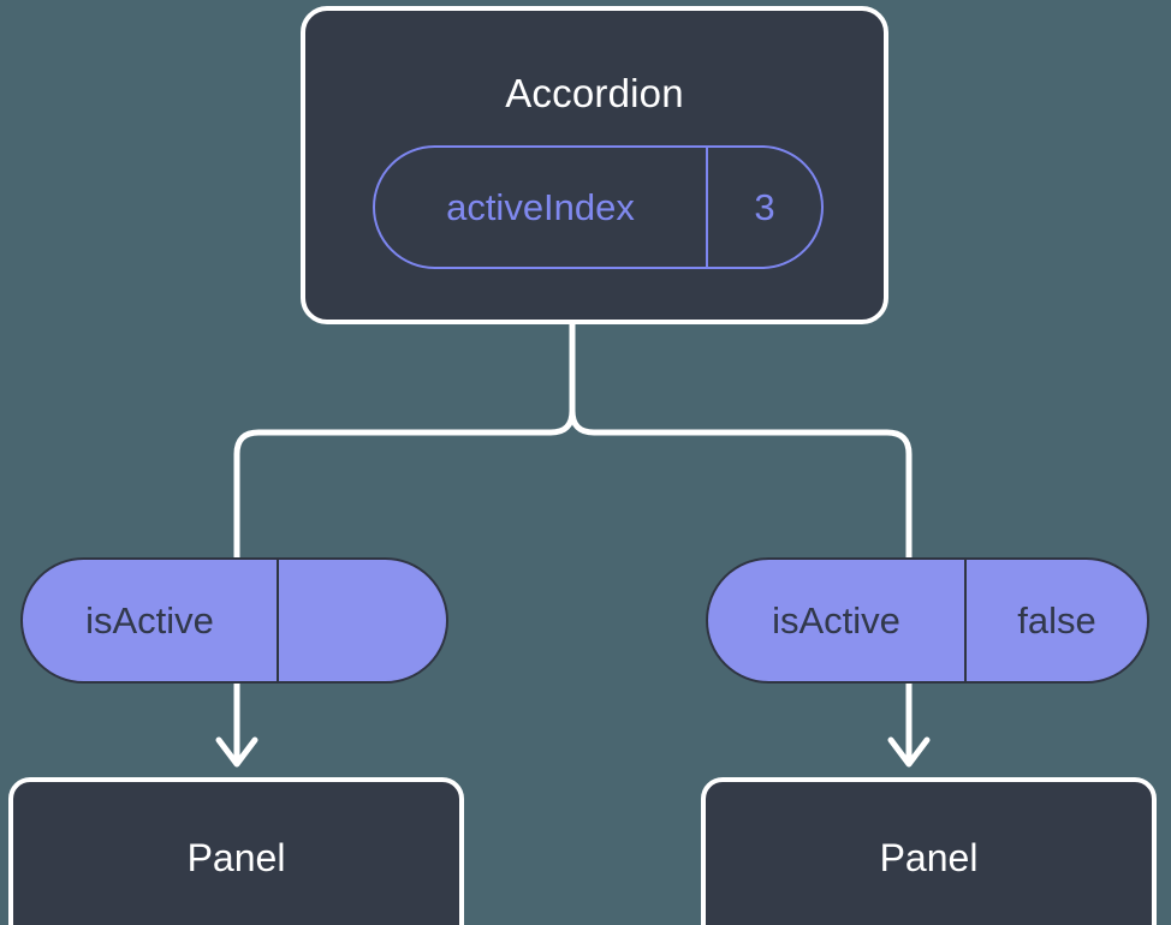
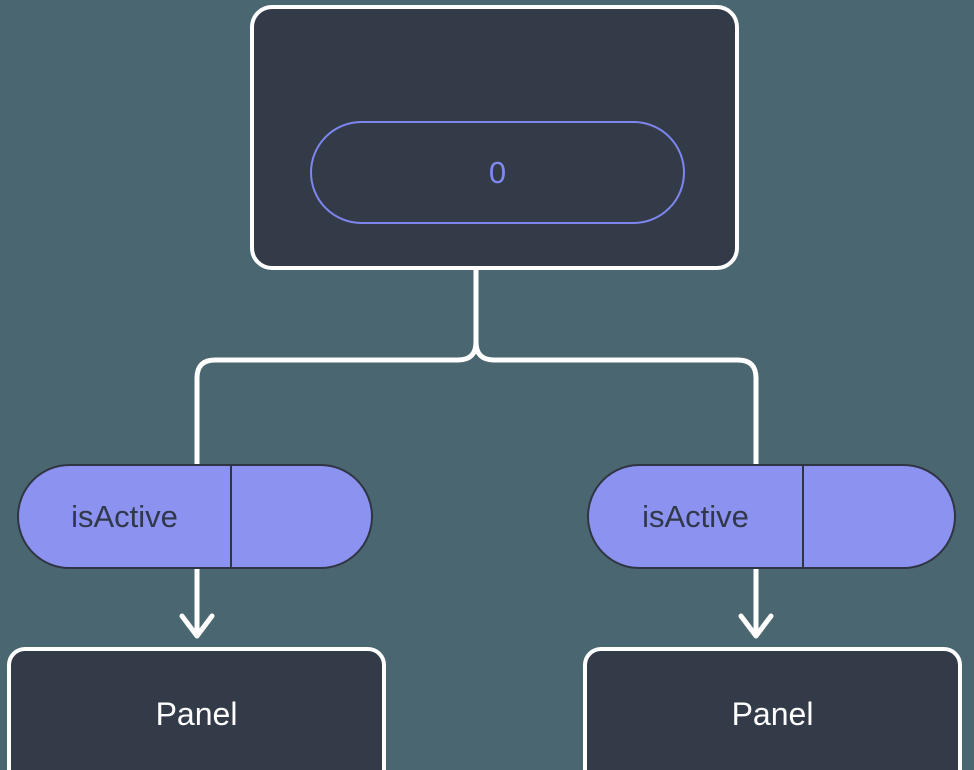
- Accordion
- activeIndex
- 3
+ 0
  isActive
  isActive
- false
  Panel
  Panel
